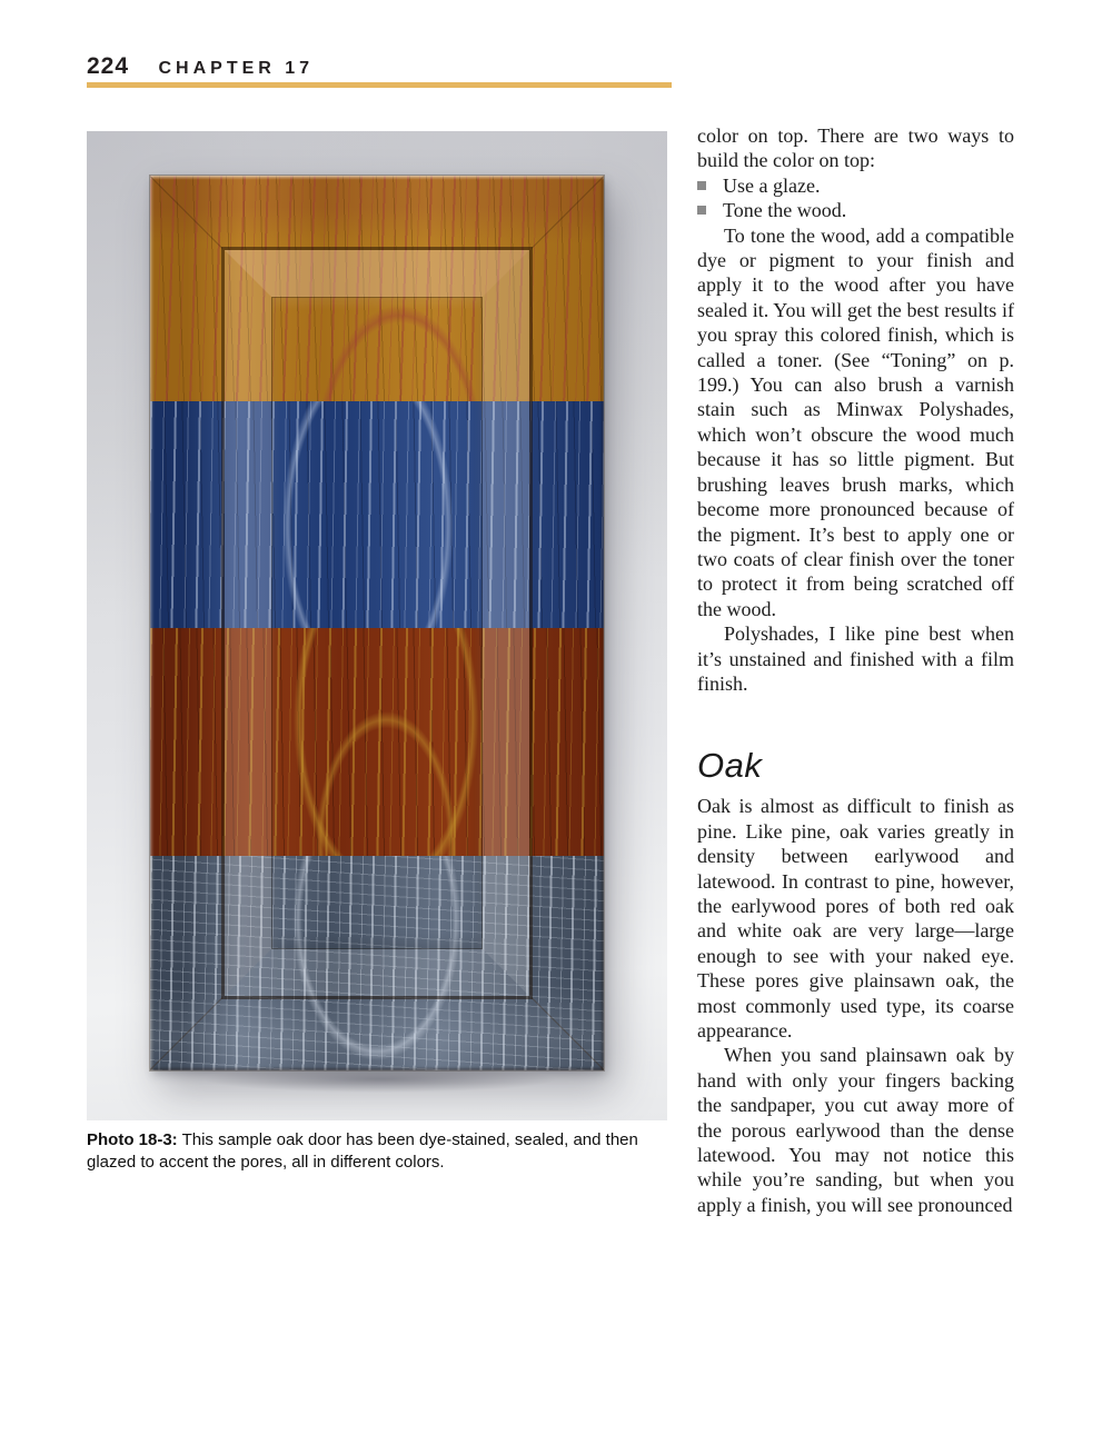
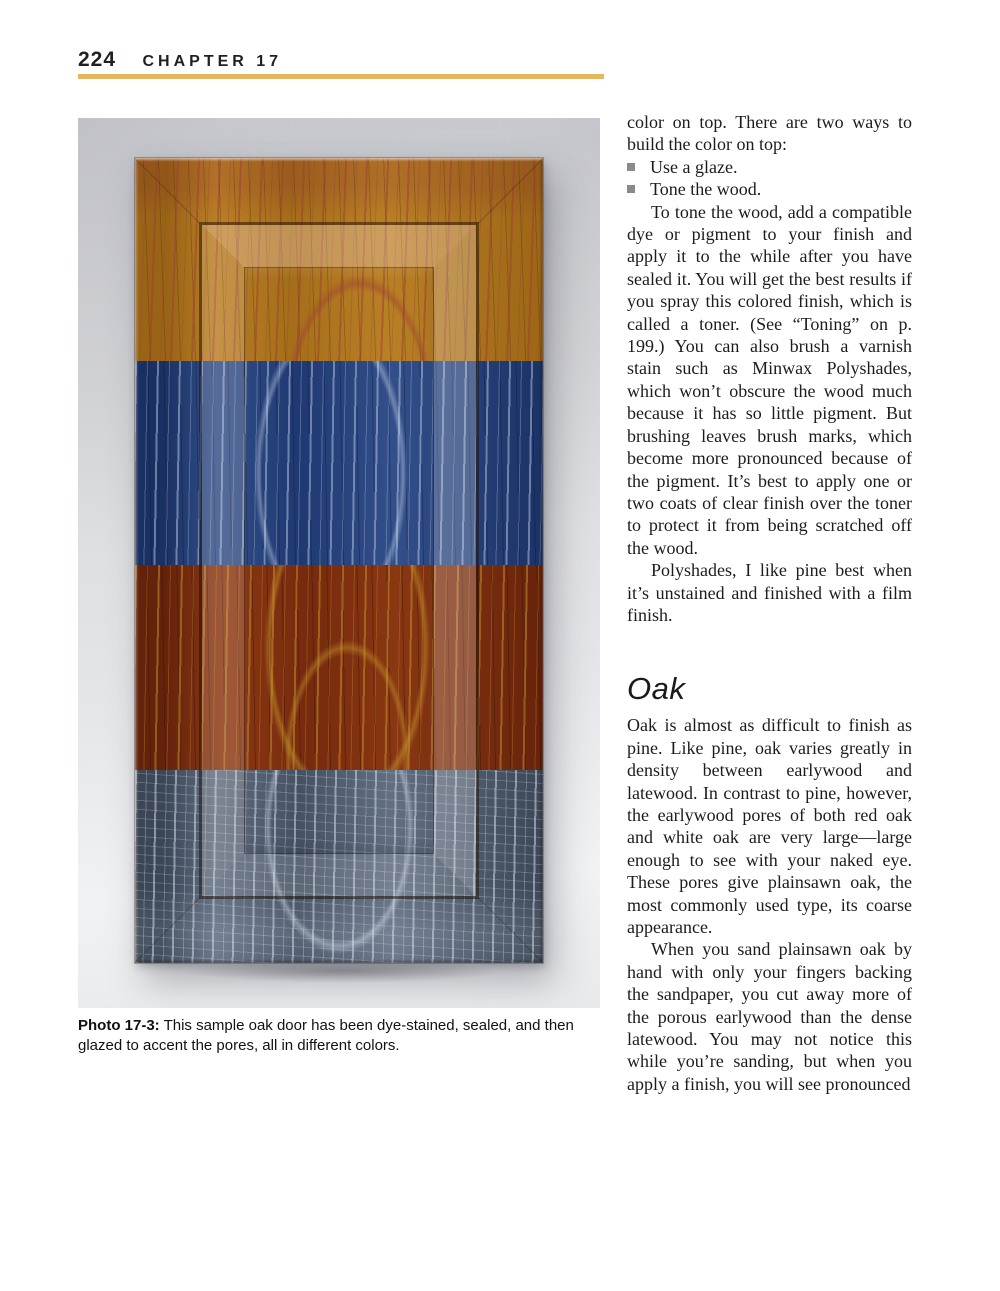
  224 CHAPTER 17
- Photo 18-3: This sample oak door has been dye-stained, sealed, and then glazed to accent the pores, all in different colors.
+ Photo 17-3: This sample oak door has been dye-stained, sealed, and then glazed to accent the pores, all in different colors.
  color on top. There are two ways to build the color on top:
  Use a glaze.
  Tone the wood.
- To tone the wood, add a compatible dye or pigment to your finish and apply it to the wood after you have sealed it. You will get the best results if you spray this colored finish, which is called a toner. (See “Toning” on p. 199.) You can also brush a varnish stain such as Minwax Polyshades, which won’t obscure the wood much because it has so little pigment. But brushing leaves brush marks, which become more pronounced because of the pigment. It’s best to apply one or two coats of clear finish over the toner to protect it from being scratched off the wood.
+ To tone the wood, add a compatible dye or pigment to your finish and apply it to the while after you have sealed it. You will get the best results if you spray this colored finish, which is called a toner. (See “Toning” on p. 199.) You can also brush a varnish stain such as Minwax Polyshades, which won’t obscure the wood much because it has so little pigment. But brushing leaves brush marks, which become more pronounced because of the pigment. It’s best to apply one or two coats of clear finish over the toner to protect it from being scratched off the wood.
  Polyshades, I like pine best when it’s unstained and finished with a film finish.
  Oak
  Oak is almost as difficult to finish as pine. Like pine, oak varies greatly in density between earlywood and latewood. In contrast to pine, however, the earlywood pores of both red oak and white oak are very large—large enough to see with your naked eye. These pores give plainsawn oak, the most commonly used type, its coarse appearance.
  When you sand plainsawn oak by hand with only your fingers backing the sandpaper, you cut away more of the porous earlywood than the dense latewood. You may not notice this while you’re sanding, but when you apply a finish, you will see pronounced
